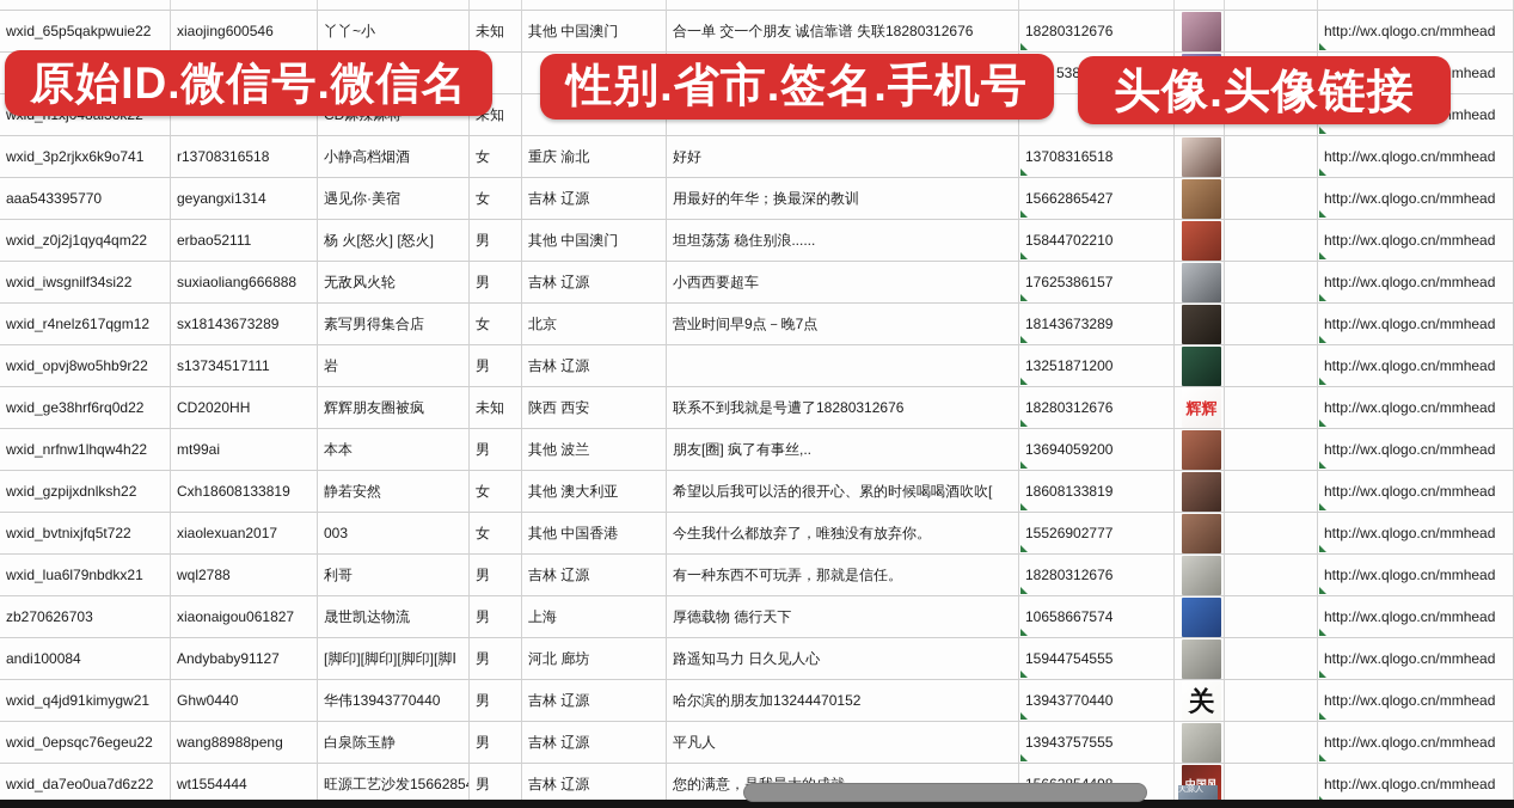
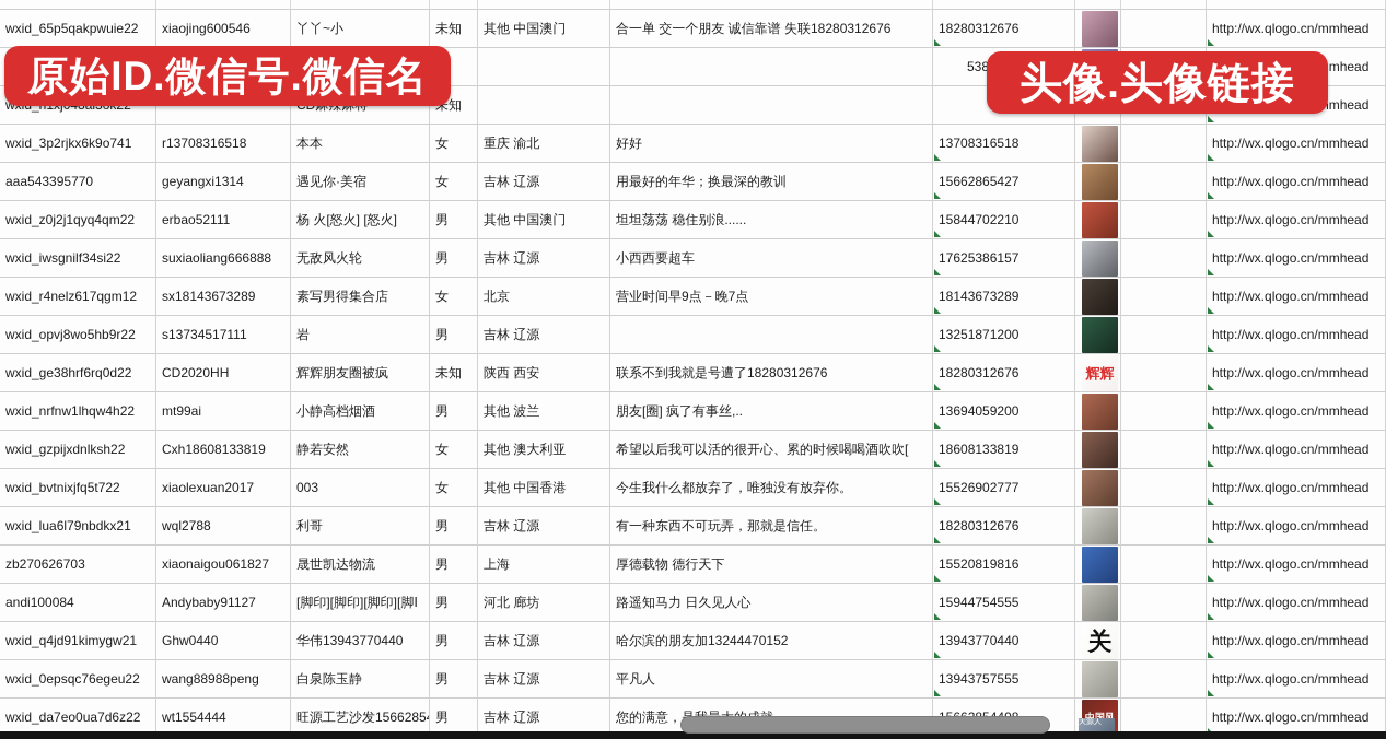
  wxid_65p5qakpwuie22
  xiaojing600546
  丫丫~小
  未知
  其他 中国澳门
  合一单 交一个朋友 诚信靠谱 失联18280312676
  18280312676
  http://wx.qlogo.cn/mmhead
  538
  wxid_3p2rjkx6k9o741
  r13708316518
- 小静高档烟酒
+ 本本
  女
  重庆 渝北
  好好
  13708316518
  http://wx.qlogo.cn/mmhead
  aaa543395770
  geyangxi1314
  遇见你·美宿
  女
  吉林 辽源
  用最好的年华；换最深的教训
  15662865427
  http://wx.qlogo.cn/mmhead
  wxid_z0j2j1qyq4qm22
  erbao52111
  杨 火[怒火] [怒火]
  男
  其他 中国澳门
  坦坦荡荡 稳住别浪......
  15844702210
  http://wx.qlogo.cn/mmhead
  wxid_iwsgnilf34si22
  suxiaoliang666888
  无敌风火轮
  男
  吉林 辽源
  小西西要超车
  17625386157
  http://wx.qlogo.cn/mmhead
  wxid_r4nelz617qgm12
  sx18143673289
  素写男得集合店
  女
  北京
  营业时间早9点－晚7点
  18143673289
  http://wx.qlogo.cn/mmhead
  wxid_opvj8wo5hb9r22
  s13734517111
  岩
  男
  吉林 辽源
  13251871200
  http://wx.qlogo.cn/mmhead
  wxid_ge38hrf6rq0d22
  CD2020HH
  辉辉朋友圈被疯
  未知
  陕西 西安
  联系不到我就是号遭了18280312676
  18280312676
  辉辉
  http://wx.qlogo.cn/mmhead
  wxid_nrfnw1lhqw4h22
  mt99ai
- 本本
+ 小静高档烟酒
  男
  其他 波兰
  朋友[圈] 疯了有事丝,..
  13694059200
  http://wx.qlogo.cn/mmhead
  wxid_gzpijxdnlksh22
  Cxh18608133819
  静若安然
  女
  其他 澳大利亚
  希望以后我可以活的很开心、累的时候喝喝酒吹吹[
  18608133819
  http://wx.qlogo.cn/mmhead
  wxid_bvtnixjfq5t722
  xiaolexuan2017
  003
  女
  其他 中国香港
  今生我什么都放弃了，唯独没有放弃你。
  15526902777
  http://wx.qlogo.cn/mmhead
  wxid_lua6l79nbdkx21
  wql2788
  利哥
  男
  吉林 辽源
  有一种东西不可玩弄，那就是信任。
  18280312676
  http://wx.qlogo.cn/mmhead
  zb270626703
  xiaonaigou061827
  晟世凯达物流
  男
  上海
  厚德载物 德行天下
- 10658667574
+ 15520819816
  http://wx.qlogo.cn/mmhead
  andi100084
  Andybaby91127
  [脚印][脚印][脚印][脚Ⅰ
  男
  河北 廊坊
  路遥知马力 日久见人心
  15944754555
  http://wx.qlogo.cn/mmhead
  wxid_q4jd91kimygw21
  Ghw0440
  华伟13943770440
  男
  吉林 辽源
  哈尔滨的朋友加13244470152
  13943770440
  关
  http://wx.qlogo.cn/mmhead
  wxid_0epsqc76egeu22
  wang88988peng
  白泉陈玉静
  男
  吉林 辽源
  平凡人
  13943757555
  http://wx.qlogo.cn/mmhead
  wxid_da7eo0ua7d6z22
  wt1554444
  旺源工艺沙发1566285
  男
  吉林 辽源
  中国风
  http://wx.qlogo.cn/mmhead
  原始ID.微信号.微信名
- 性别.省市.签名.手机号
  头像.头像链接
